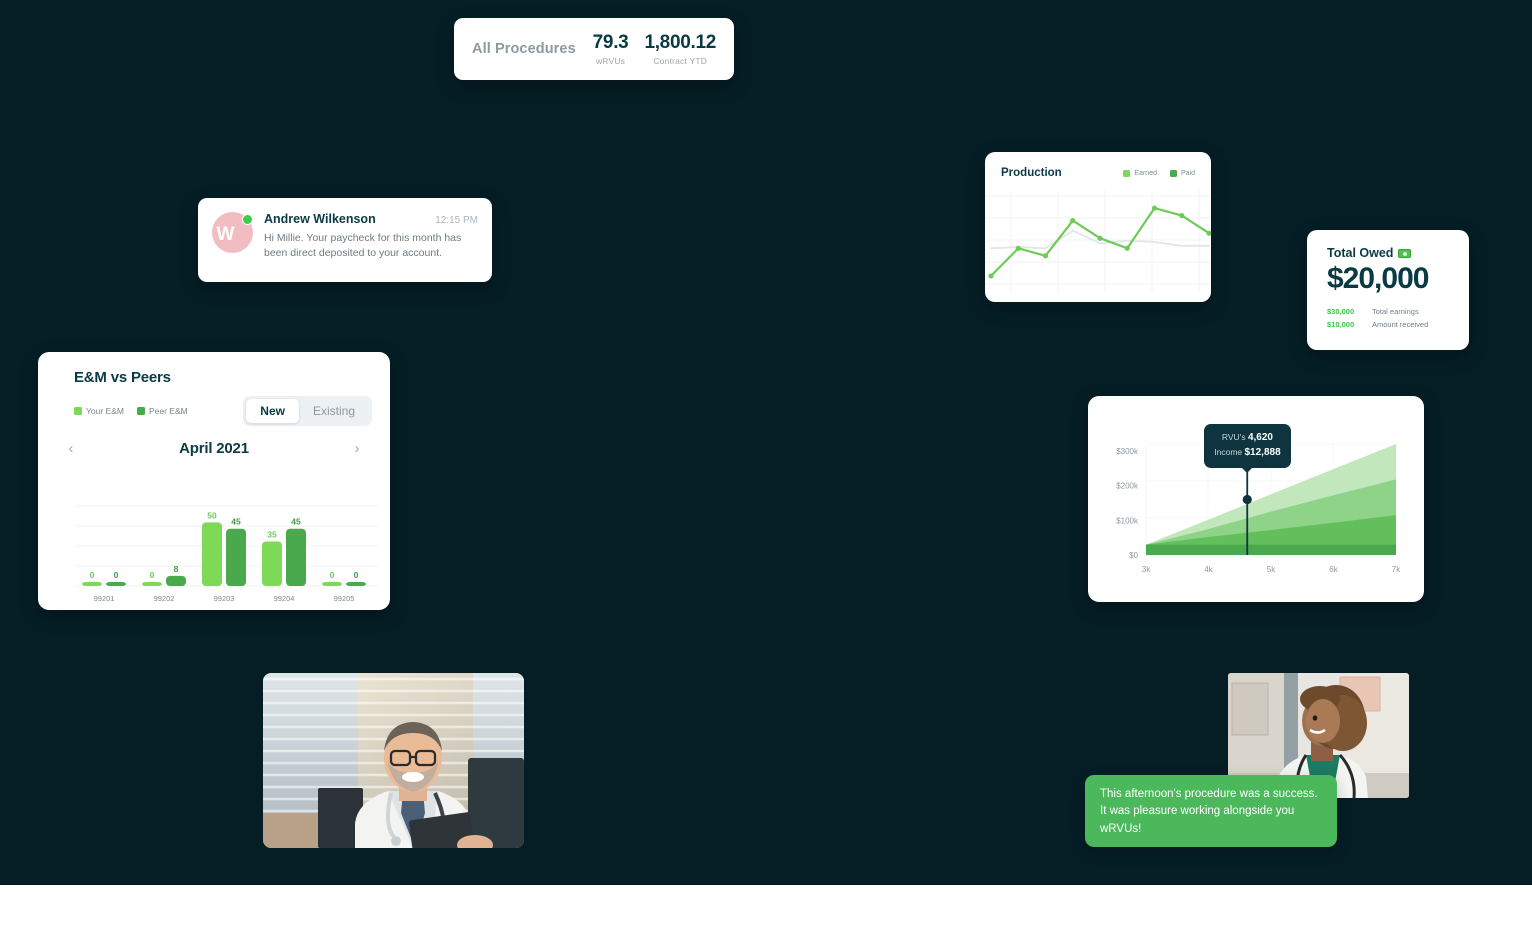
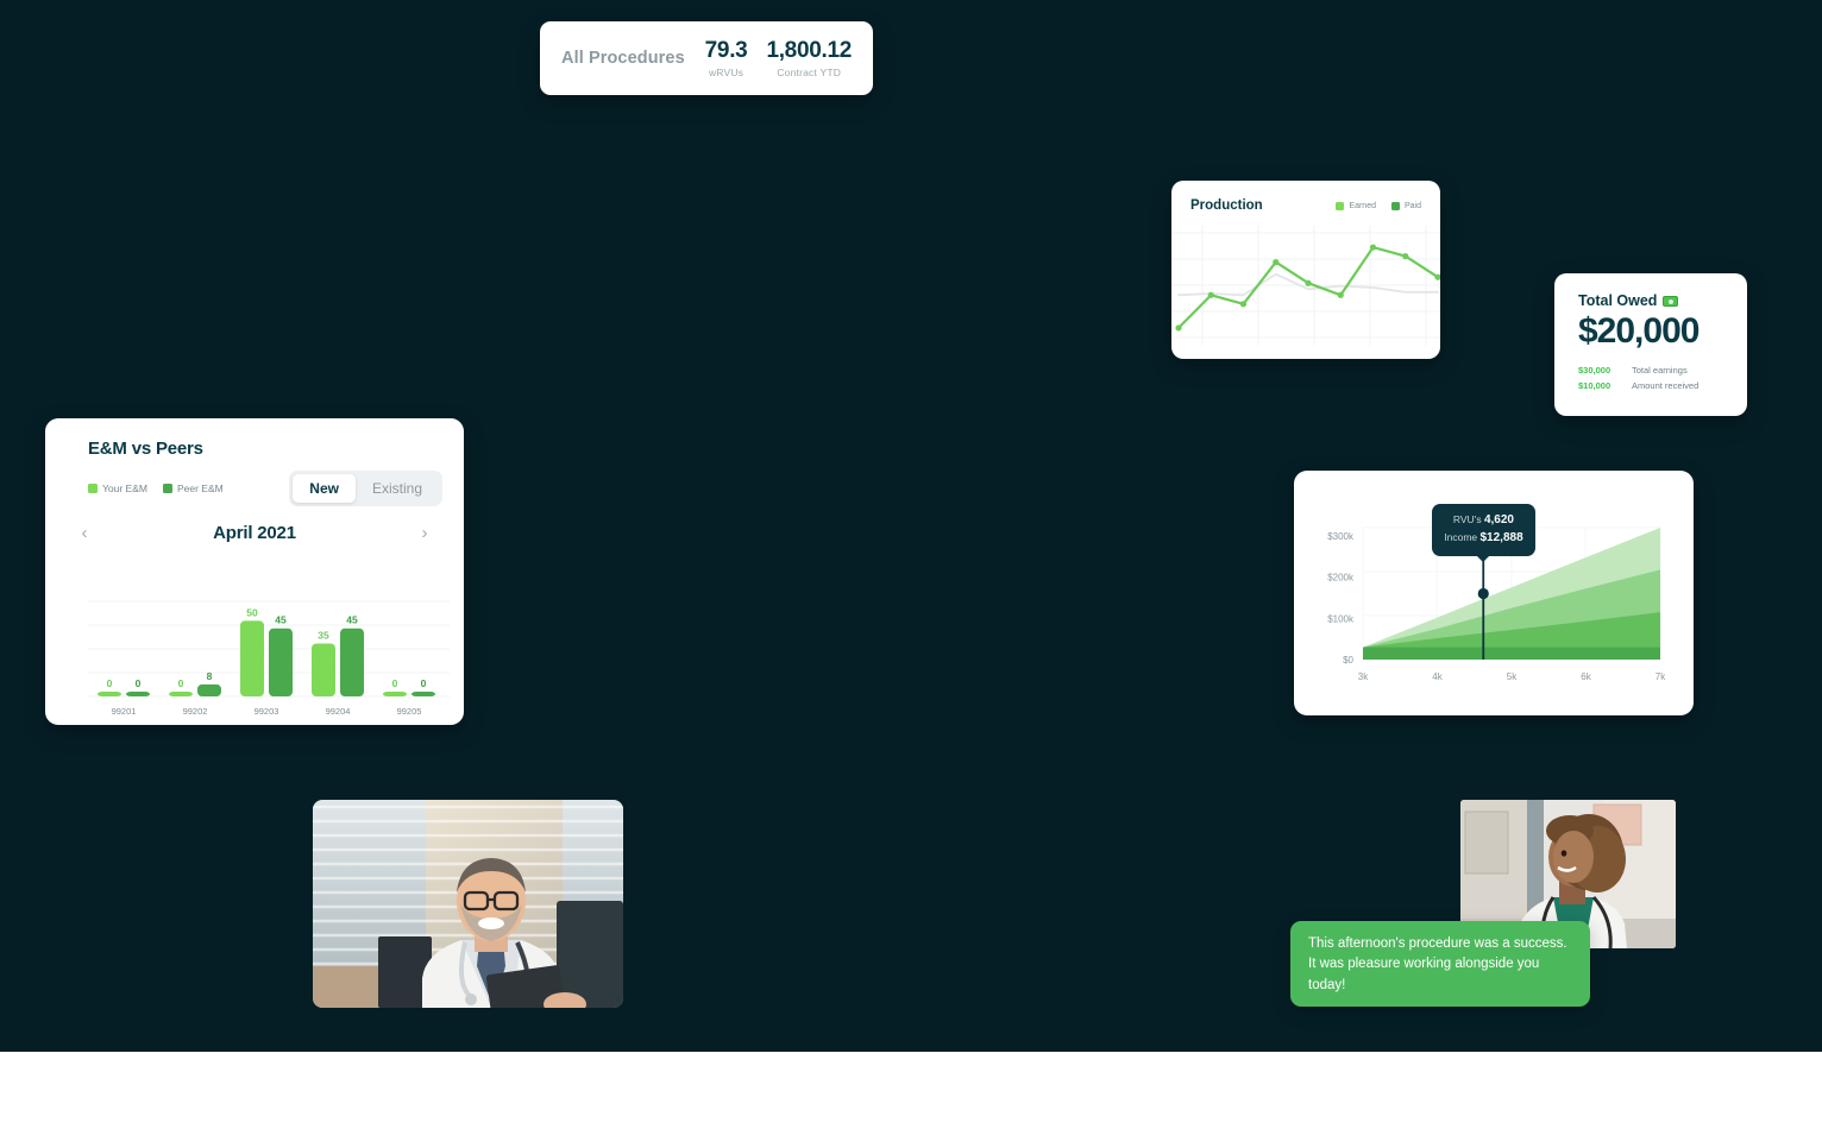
  All Procedures
  79.3
  wRVUs
  1,800.12
  Contract YTD
- W
- Andrew Wilkenson
- 12:15 PM
- Hi Millie. Your paycheck for this month has been direct deposited to your account.
  Production
  Total Owed
  $20,000
  $30,000
  Total earnings
  $10,000
  Amount received
  E&M vs Peers
  Your E&M
  Peer E&M
  New
  Existing
  ‹
  April 2021
  ›
  0
  0
  0
  8
  50
  45
  35
  45
  0
  0
  99201
  99202
  99203
  99204
  99205
  $0
  $100k
  $200k
  $300k
  3k
  4k
  5k
  6k
  7k
  RVU's 4,620
  Income $12,888
- This afternoon's procedure was a success. It was pleasure working alongside you wRVUs!
+ This afternoon's procedure was a success. It was pleasure working alongside you today!
